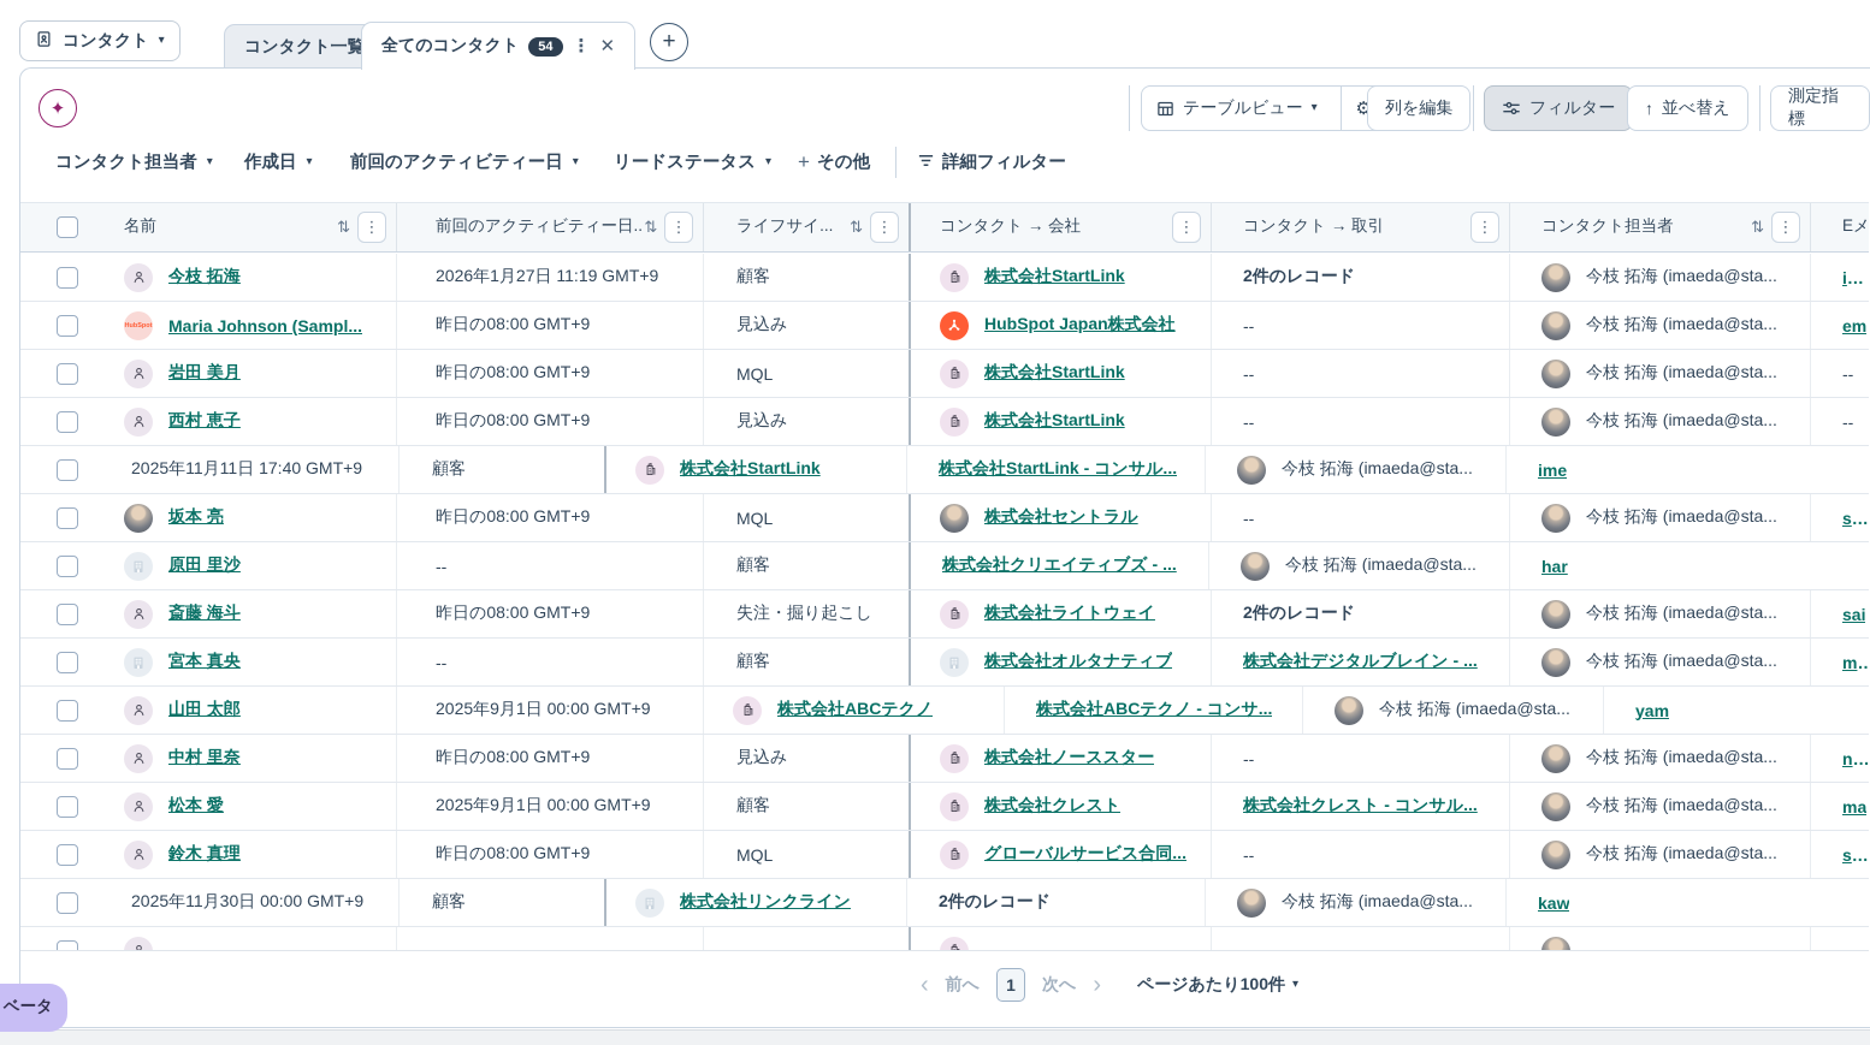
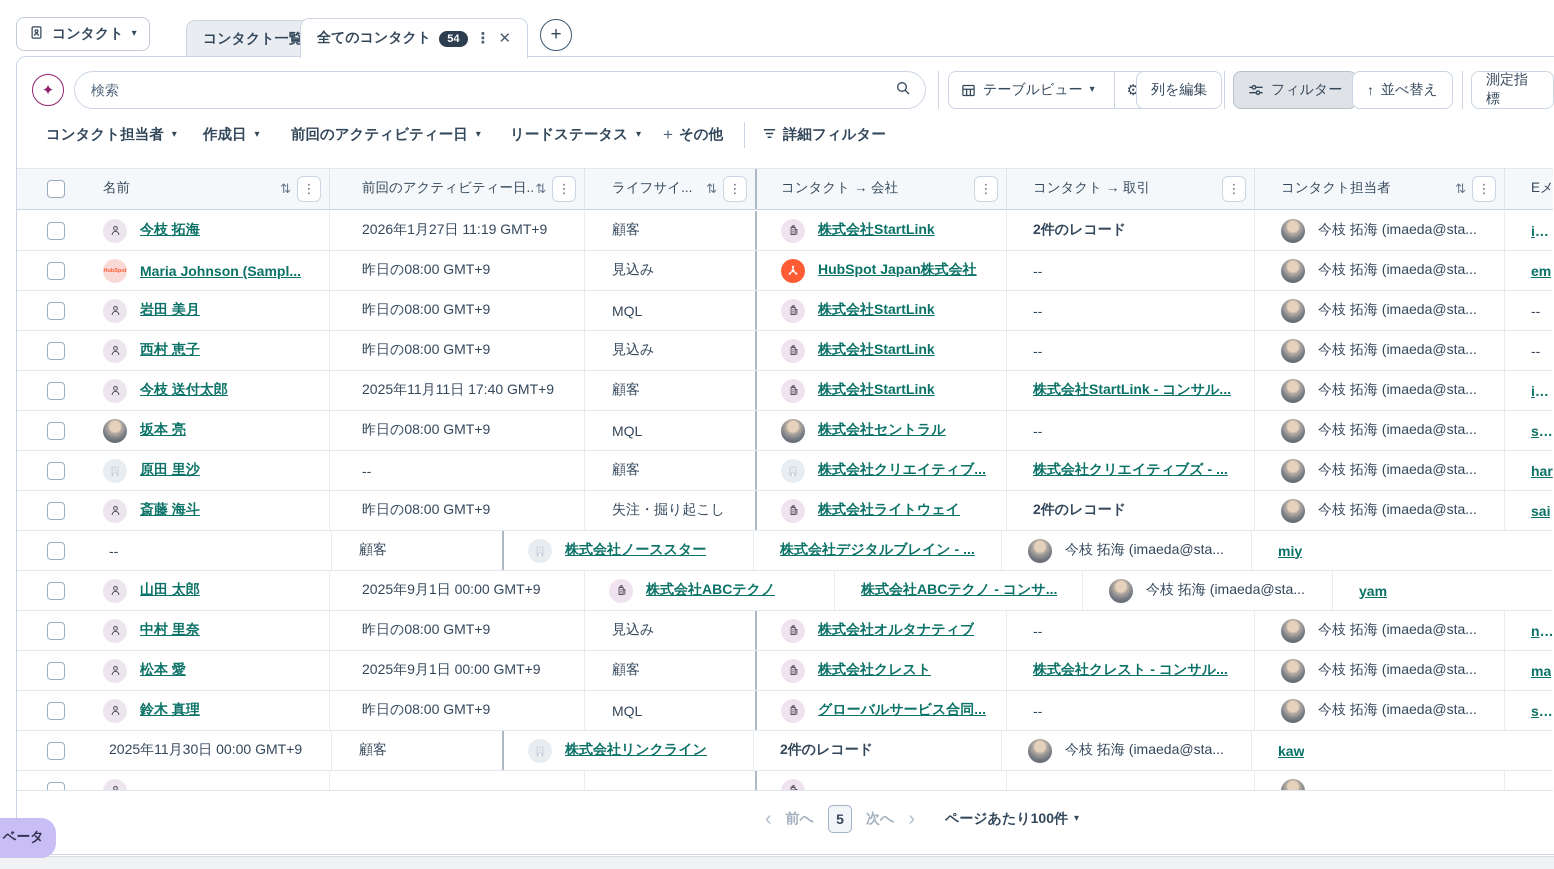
  コンタクト
  ▾
  コンタクト一覧
  全てのコンタクト
  54
  ⋮
  ✕
  +
  ✦
+ 検索
  テーブルビュー
  ▾
  ⚙
  列を編集
  フィルター
  ↑
  並べ替え
  測定指標
  コンタクト担当者
  ▾
  作成日
  ▾
  前回のアクティビティー日
  ▾
  リードステータス
  ▾
  +
  その他
  詳細フィルター
  名前
  ⇅
  ⋮
  前回のアクティビティー日..
  ⇅
  ⋮
  ライフサイ...
  ⇅
  ⋮
  コンタクト → 会社
  ⋮
  コンタクト → 取引
  ⋮
  コンタクト担当者
  ⇅
  ⋮
  今枝 拓海
  2026年1月27日 11:19 GMT+9
  顧客
  株式会社StartLink
  2件のレコード
  今枝 拓海 (imaeda@sta...
  ime
  Maria Johnson (Sampl...
  昨日の08:00 GMT+9
  見込み
  HubSpot Japan株式会社
  --
  今枝 拓海 (imaeda@sta...
  em
  岩田 美月
  昨日の08:00 GMT+9
  MQL
  株式会社StartLink
  --
  今枝 拓海 (imaeda@sta...
  --
  西村 恵子
  昨日の08:00 GMT+9
  見込み
  株式会社StartLink
  --
  今枝 拓海 (imaeda@sta...
  --
+ 今枝 送付太郎
  2025年11月11日 17:40 GMT+9
  顧客
  株式会社StartLink
  株式会社StartLink - コンサル...
  今枝 拓海 (imaeda@sta...
  ime
  坂本 亮
  昨日の08:00 GMT+9
  MQL
  株式会社セントラル
  --
  今枝 拓海 (imaeda@sta...
  sak
  原田 里沙
  --
  顧客
+ 株式会社クリエイティブ...
  株式会社クリエイティブズ - ...
  今枝 拓海 (imaeda@sta...
  har
  斎藤 海斗
  昨日の08:00 GMT+9
  失注・掘り起こし
  株式会社ライトウェイ
  2件のレコード
  今枝 拓海 (imaeda@sta...
  sai
- 宮本 真央
  --
  顧客
- 株式会社オルタナティブ
+ 株式会社ノーススター
  株式会社デジタルブレイン - ...
  今枝 拓海 (imaeda@sta...
  miy
  山田 太郎
  2025年9月1日 00:00 GMT+9
  株式会社ABCテクノ
  株式会社ABCテクノ - コンサ...
  今枝 拓海 (imaeda@sta...
  yam
  中村 里奈
  昨日の08:00 GMT+9
  見込み
- 株式会社ノーススター
+ 株式会社オルタナティブ
  --
  今枝 拓海 (imaeda@sta...
  nak
  松本 愛
  2025年9月1日 00:00 GMT+9
  顧客
  株式会社クレスト
  株式会社クレスト - コンサル...
  今枝 拓海 (imaeda@sta...
  ma
  鈴木 真理
  昨日の08:00 GMT+9
  MQL
  グローバルサービス合同...
  --
  今枝 拓海 (imaeda@sta...
  suz
  2025年11月30日 00:00 GMT+9
  顧客
  株式会社リンクライン
  2件のレコード
  今枝 拓海 (imaeda@sta...
  kaw
  ‹
  前へ
- 1
+ 5
  次へ
  ›
  ページあたり100件
  ▾
  ベータ
